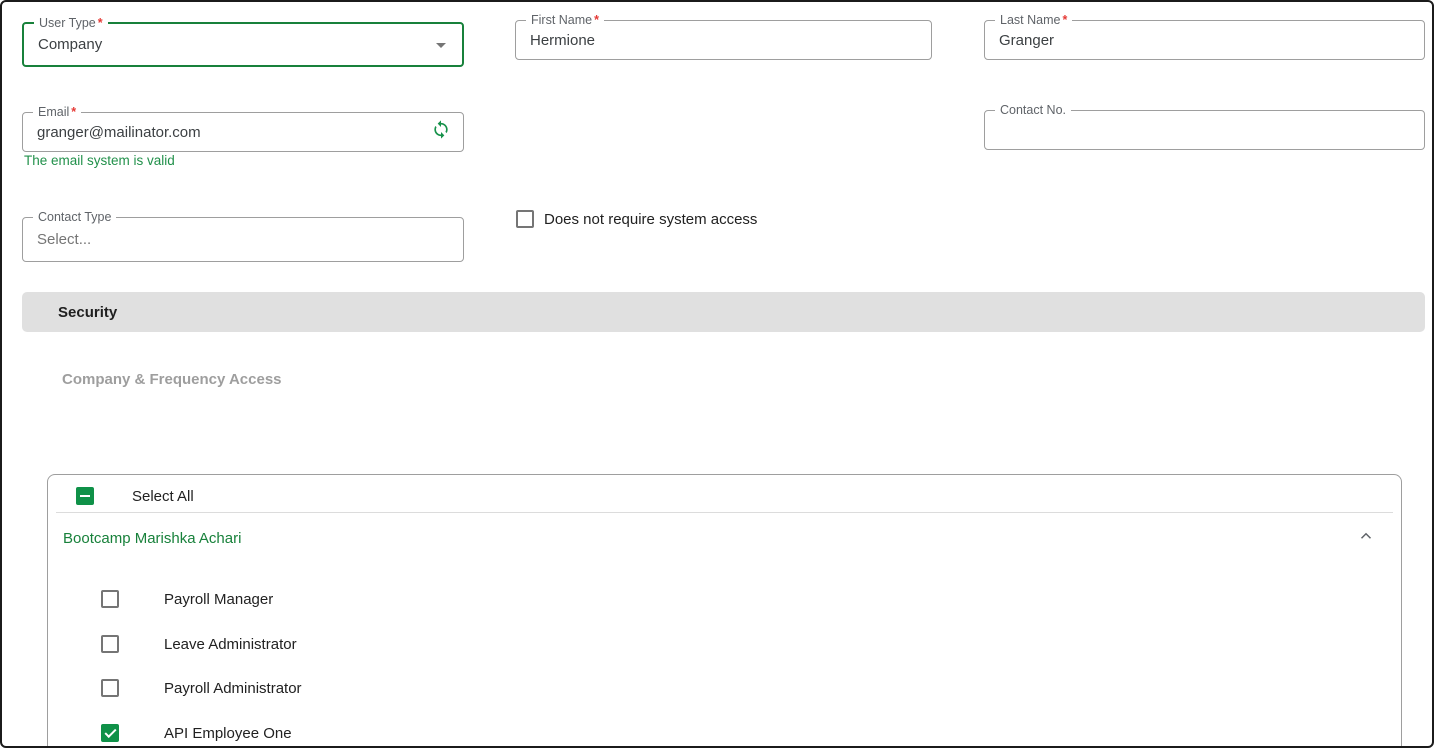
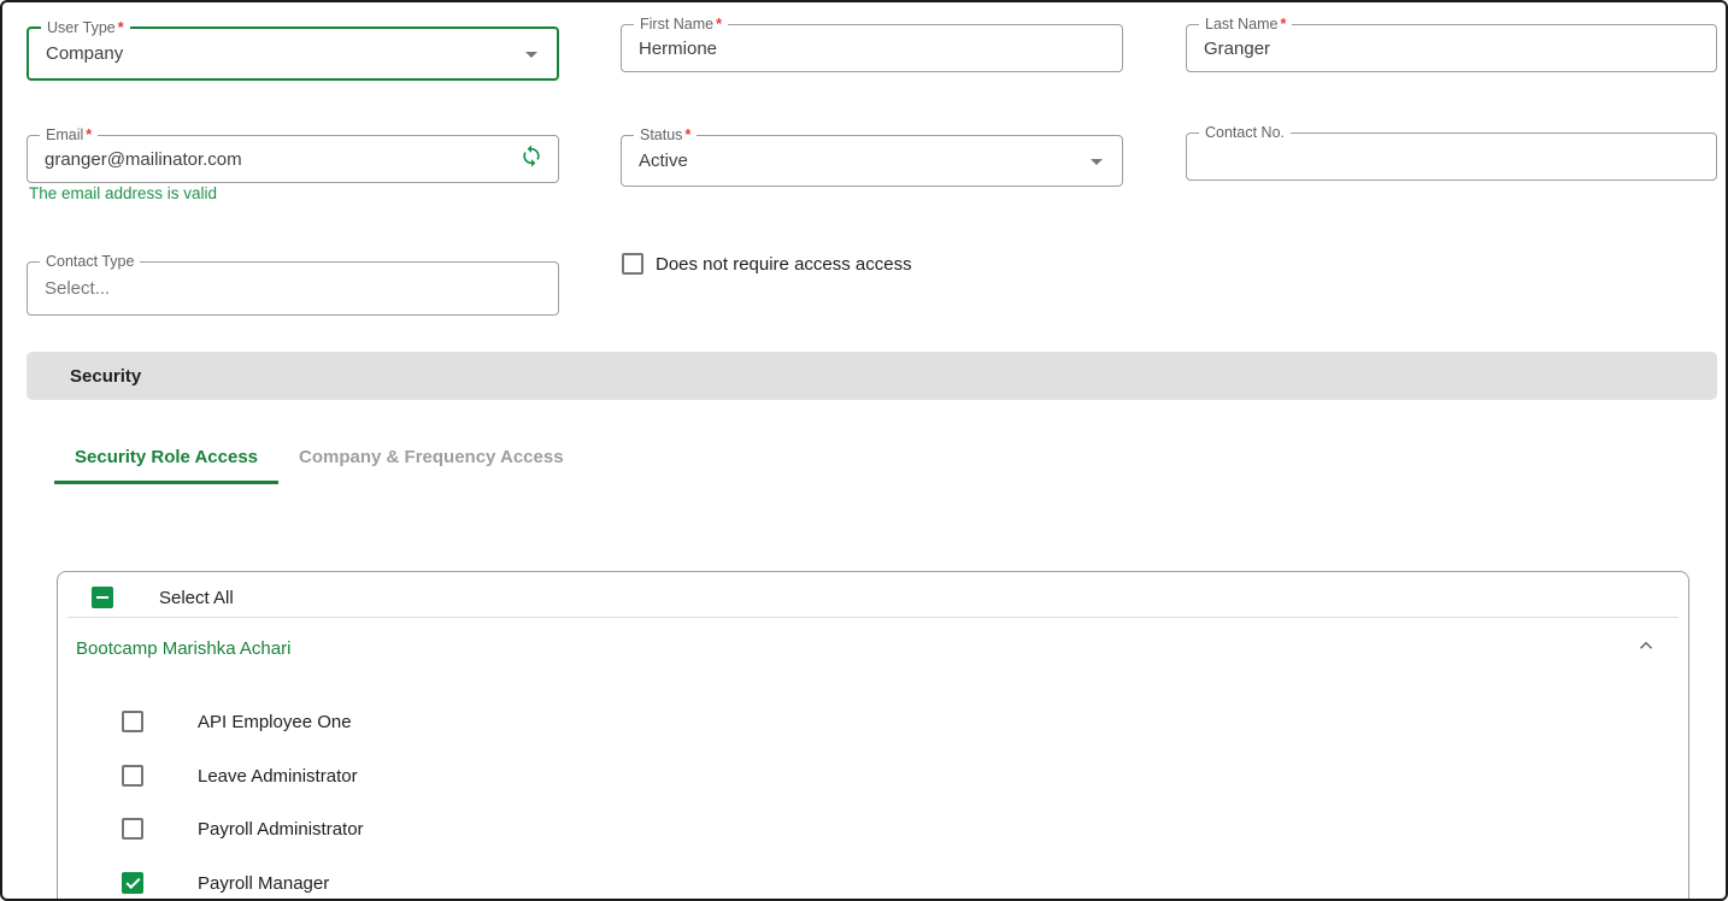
  User Type *
  Company
  First Name *
  Hermione
  Last Name *
  Granger
  Email *
  granger@mailinator.com
- The email system is valid
+ The email address is valid
+ Status *
+ Active
  Contact No.
  Contact Type
  Select...
- Does not require system access
+ Does not require access access
  Security
+ Security Role Access
  Company & Frequency Access
  Select All
  Bootcamp Marishka Achari
- Payroll Manager
+ API Employee One
  Leave Administrator
  Payroll Administrator
- API Employee One
+ Payroll Manager
